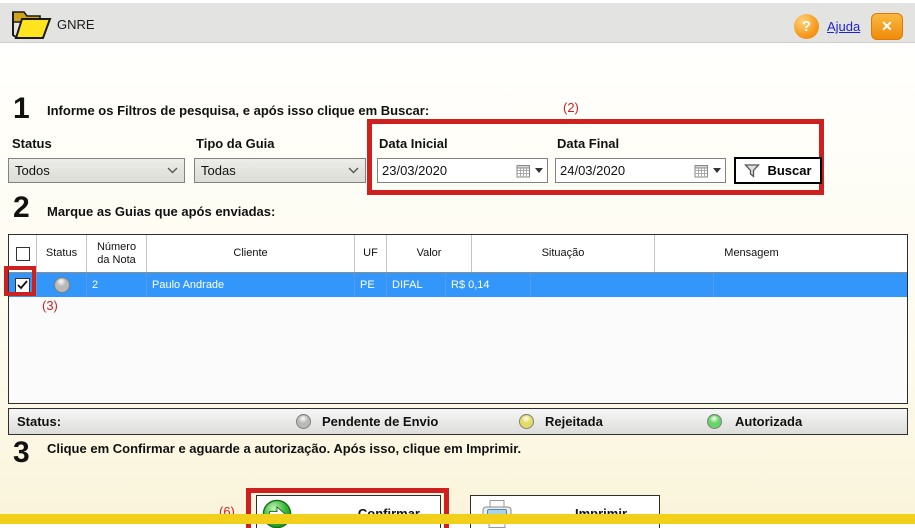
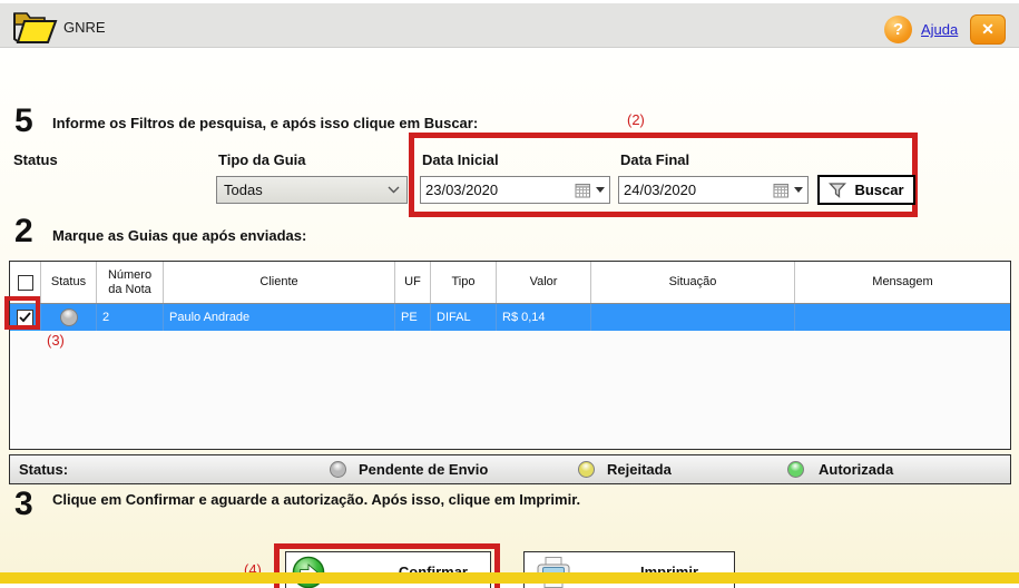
  GNRE
  ?
  Ajuda
  ✕
- 1
+ 5
  Informe os Filtros de pesquisa, e após isso clique em Buscar:
  (2)
  Status
  Tipo da Guia
  Data Inicial
  Data Final
- Todos
  Todas
  23/03/2020
  24/03/2020
  Buscar
  2
  Marque as Guias que após enviadas:
  Status
  Número
  da Nota
  Cliente
  UF
+ Tipo
  Valor
  Situação
  Mensagem
  2
  Paulo Andrade
  PE
  DIFAL
  R$ 0,14
  (3)
  Status:
  Pendente de Envio
  Rejeitada
  Autorizada
  3
  Clique em Confirmar e aguarde a autorização. Após isso, clique em Imprimir.
- (6)
+ (4)
